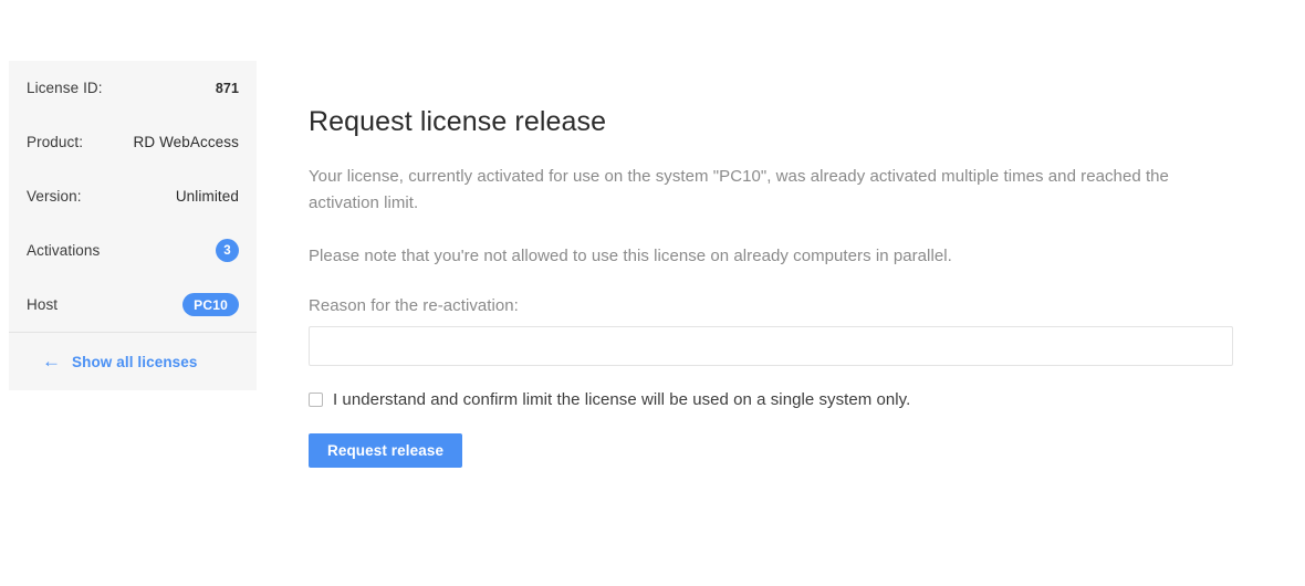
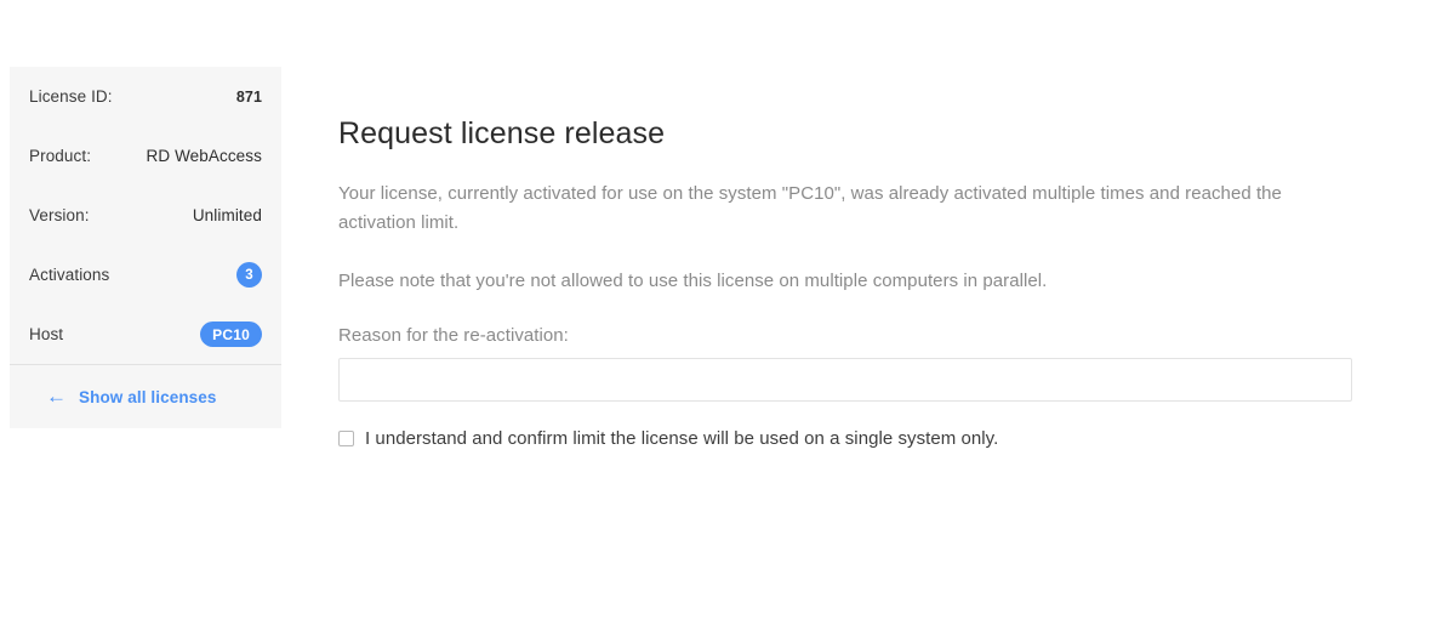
  License ID:
  871
  Product:
  RD WebAccess
  Version:
  Unlimited
  Activations
  3
  Host
  PC10
  ←
  Show all licenses
  Request license release
  Your license, currently activated for use on the system "PC10", was already activated multiple times and reached the activation limit.
- Please note that you're not allowed to use this license on already computers in parallel.
+ Please note that you're not allowed to use this license on multiple computers in parallel.
  Reason for the re-activation:
  I understand and confirm limit the license will be used on a single system only.
- Request release
